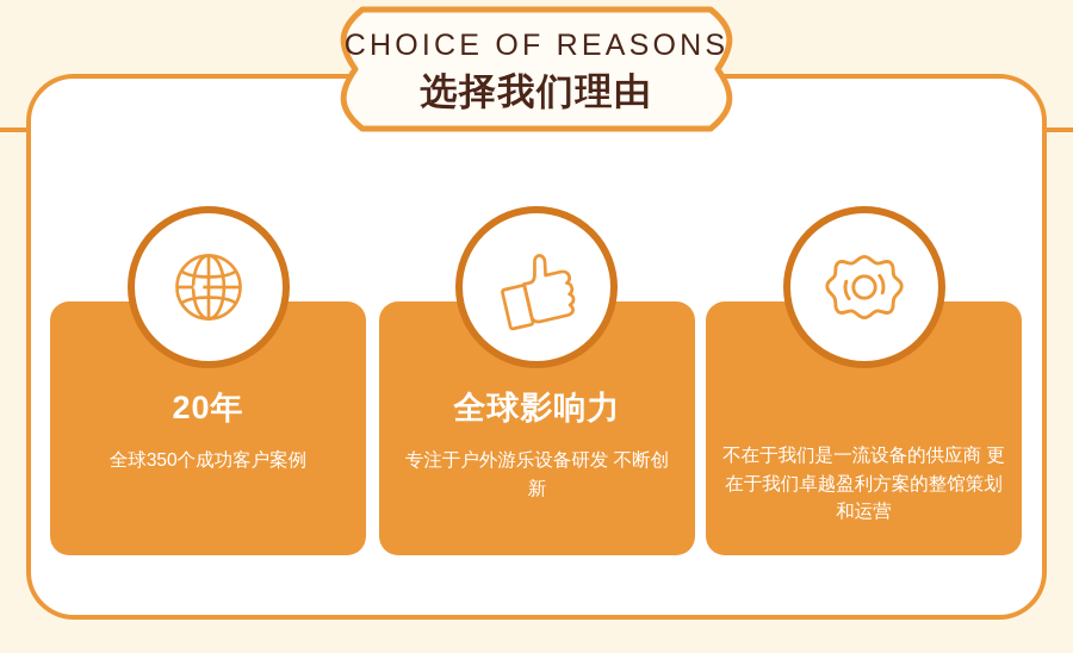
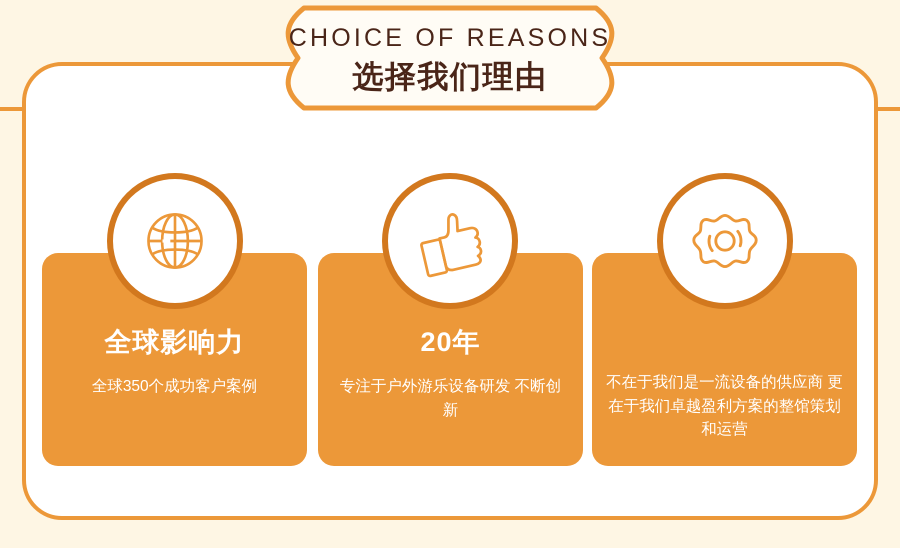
  CHOICE OF REASONS
  选择我们理由
- 20年
+ 全球影响力
  全球350个成功客户案例
- 全球影响力
+ 20年
  专注于户外游乐设备研发 不断创新
  不在于我们是一流设备的供应商 更在于我们卓越盈利方案的整馆策划和运营
